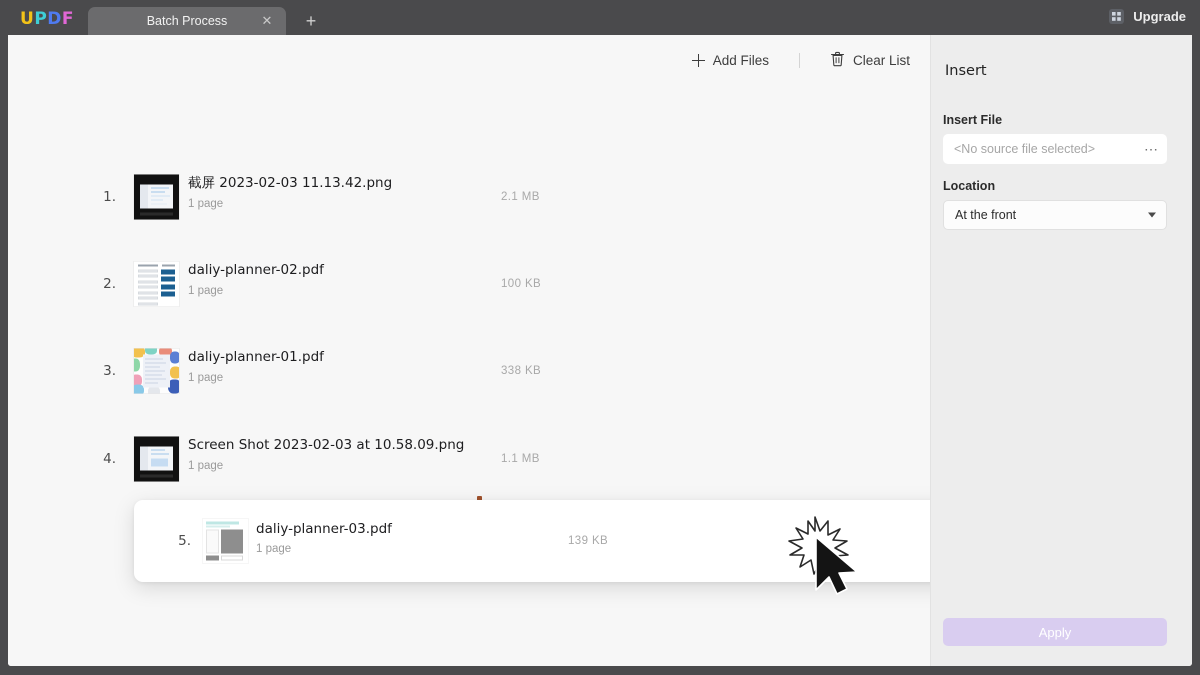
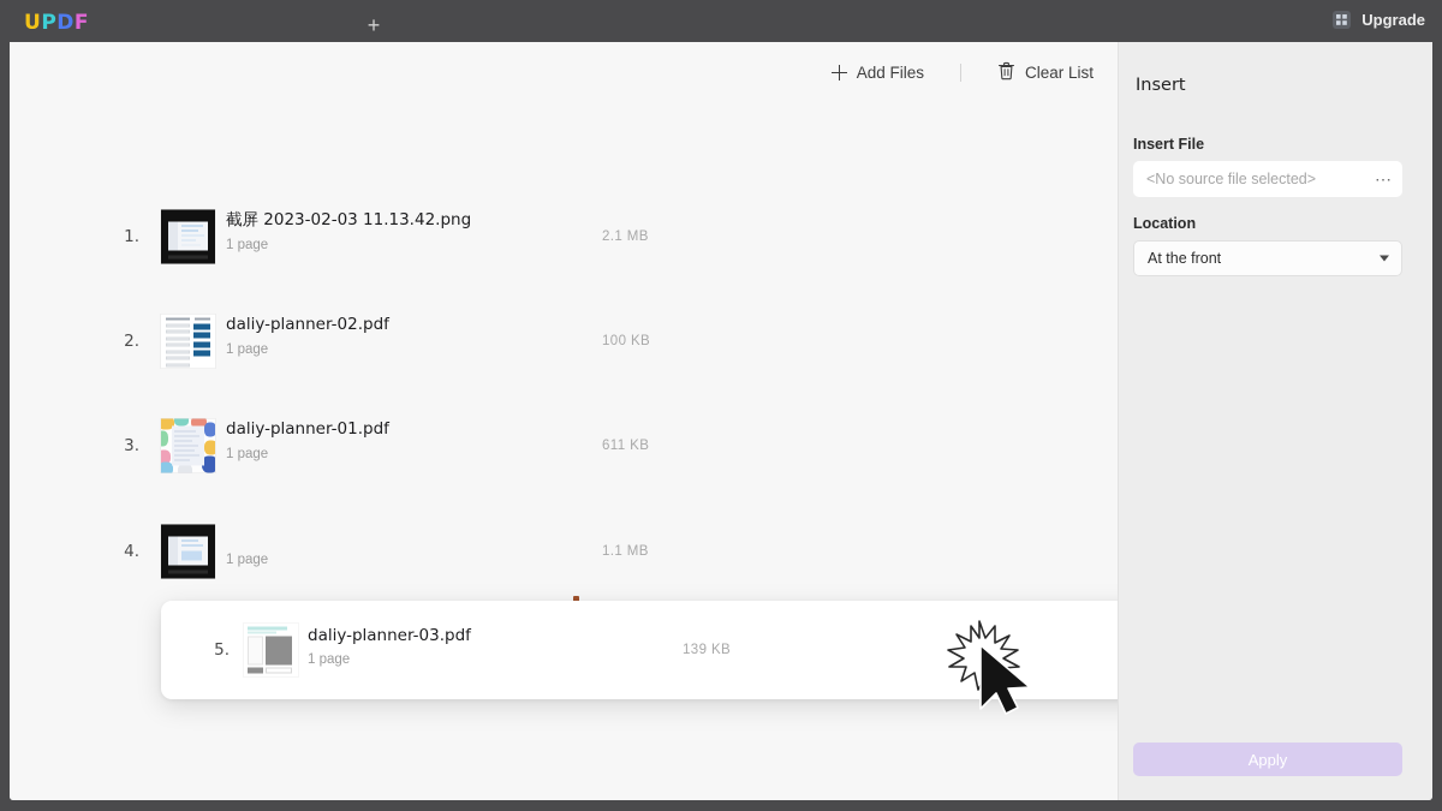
  UPDF
- Batch Process
- ✕
  +
  Upgrade
  Add Files
  Clear List
  1.
  截屏 2023-02-03 11.13.42.png
  1 page
  2.1 MB
  2.
  daliy-planner-02.pdf
  1 page
  100 KB
  3.
  daliy-planner-01.pdf
  1 page
- 338 KB
+ 611 KB
  4.
- Screen Shot 2023-02-03 at 10.58.09.png
  1 page
  1.1 MB
  5.
  daliy-planner-03.pdf
  1 page
  139 KB
  Insert
  Insert File
  <No source file selected>
  ⋯
  Location
  At the front
  Apply
